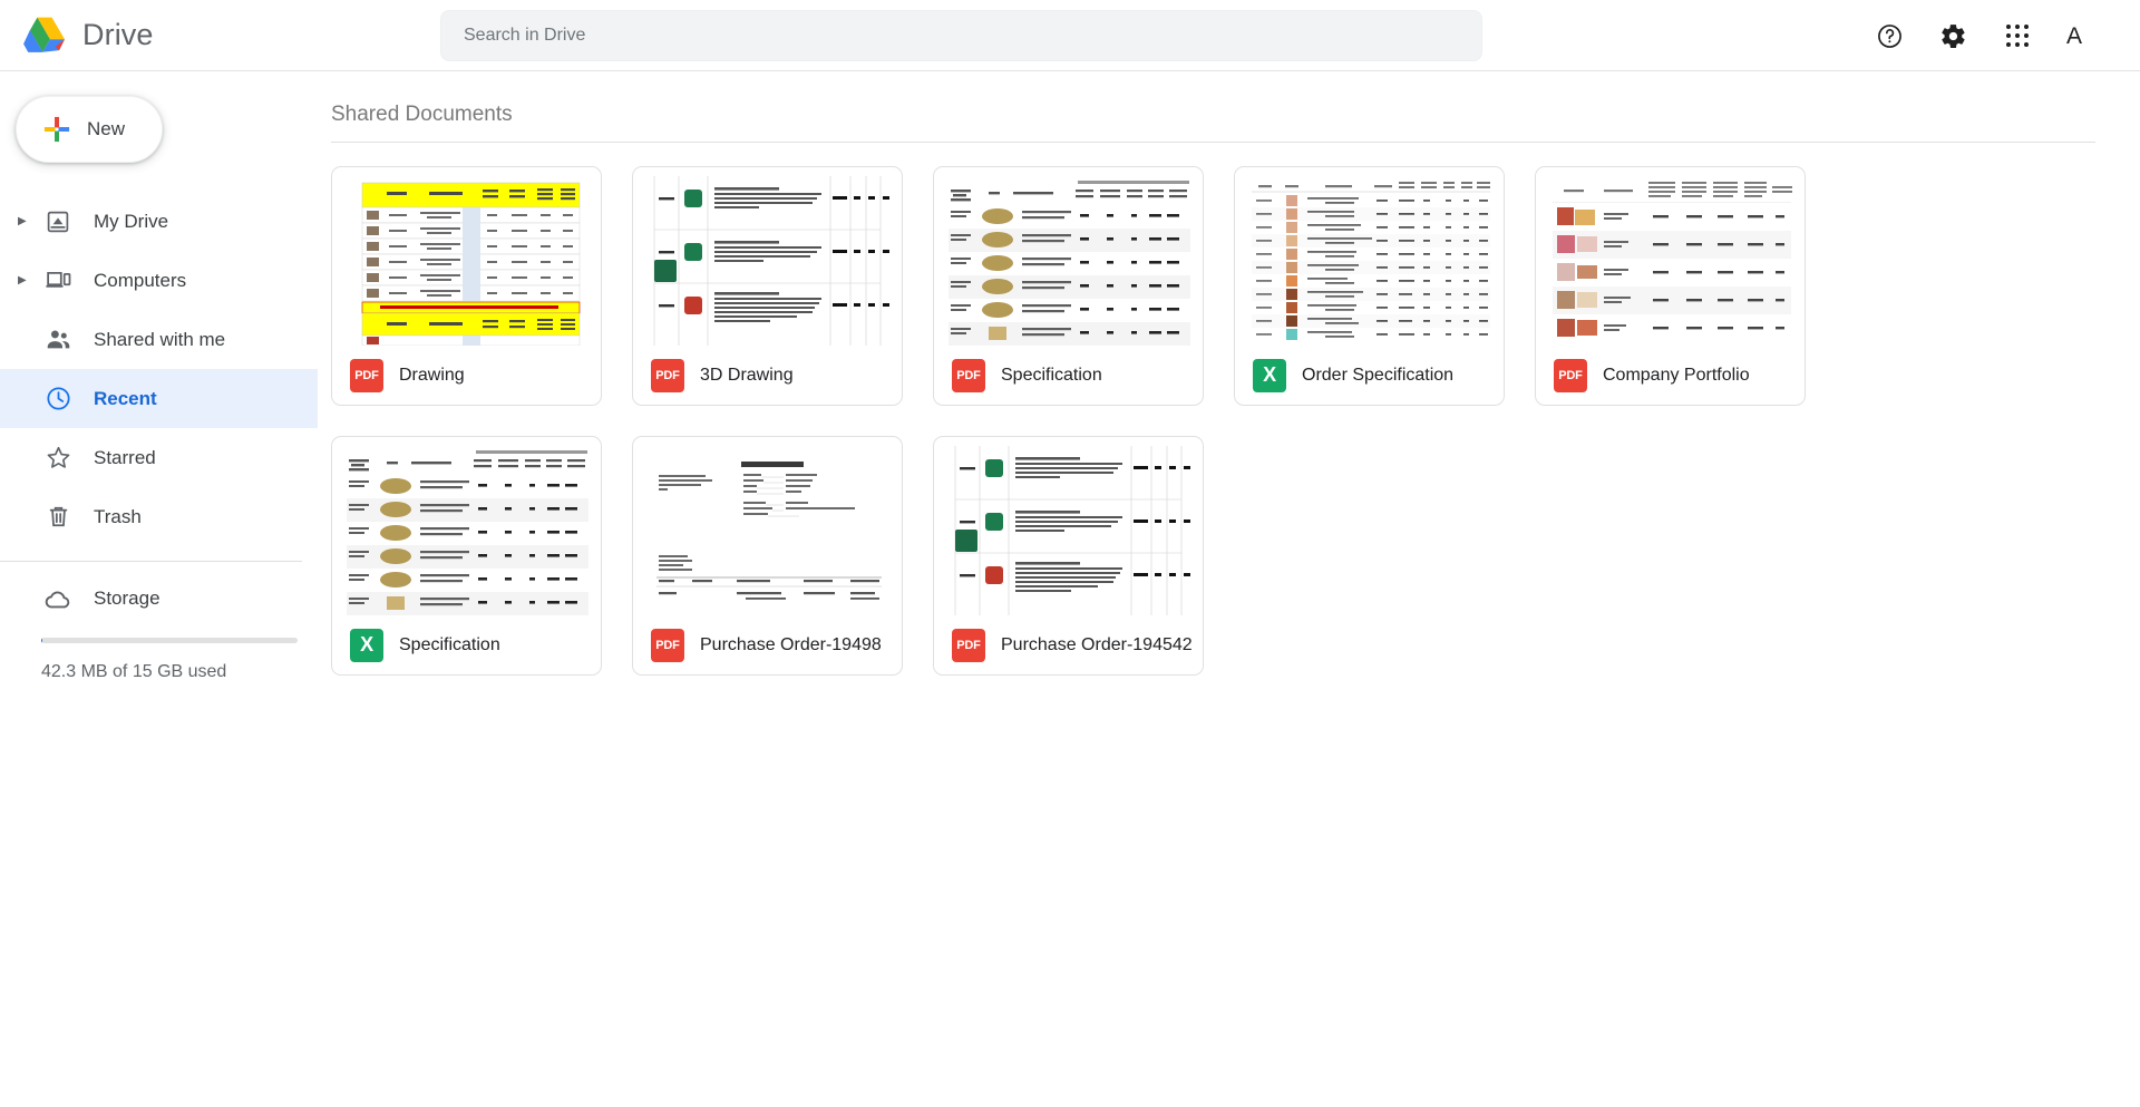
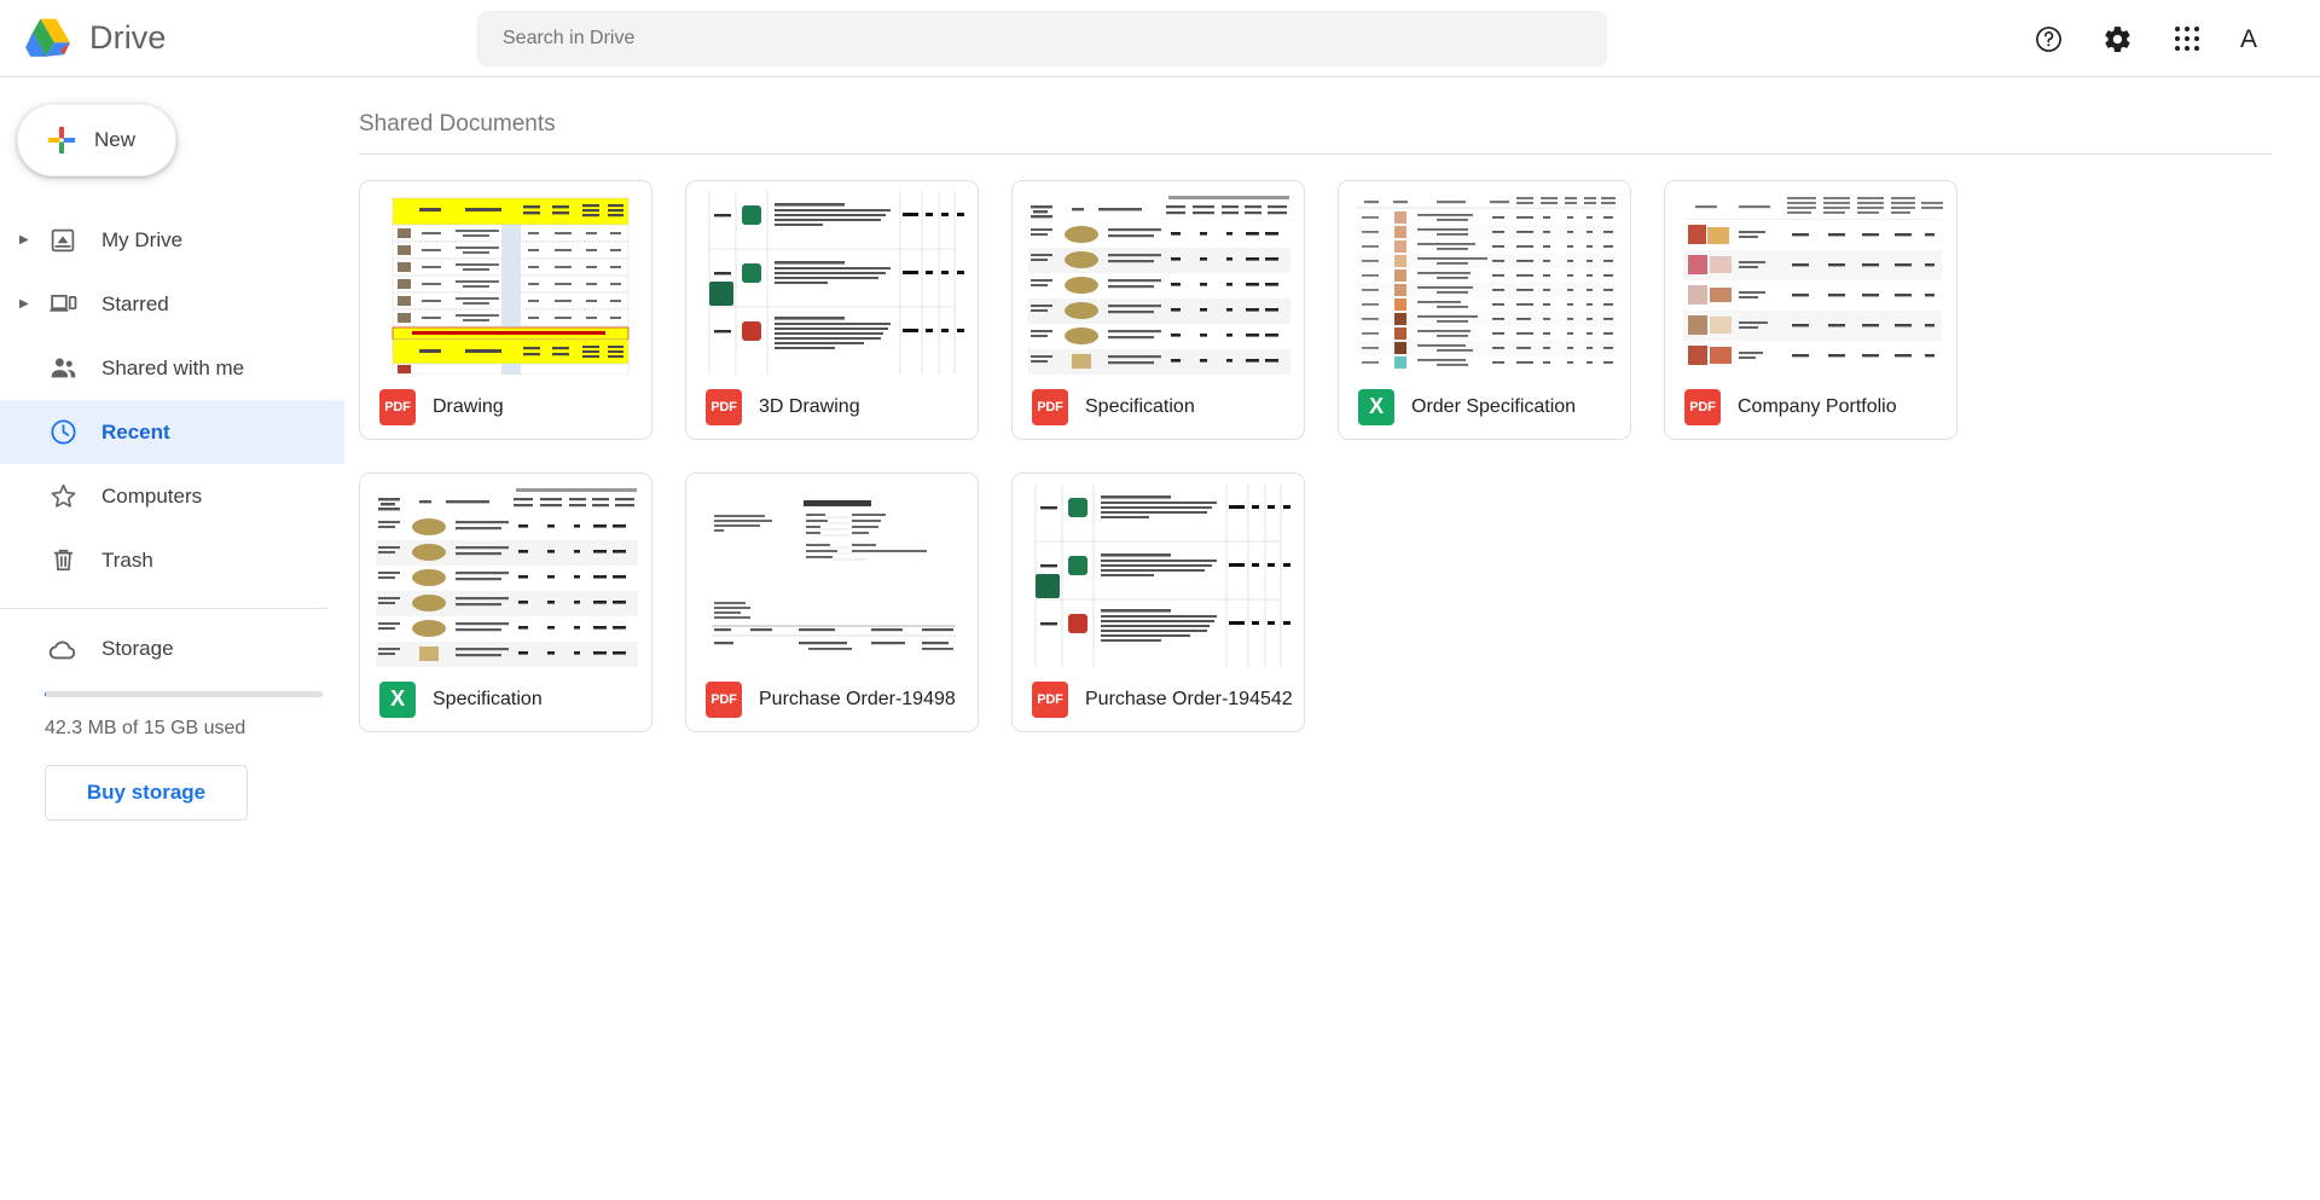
  Drive
  Search in Drive
  A
  New
  ▶
  My Drive
  ▶
- Computers
+ Starred
  Shared with me
  Recent
- Starred
+ Computers
  Trash
  Storage
  42.3 MB of 15 GB used
+ Buy storage
  Shared Documents
  PDF
  Drawing
  PDF
  3D Drawing
  PDF
  Specification
  X
  Order Specification
  PDF
  Company Portfolio
  X
  Specification
  PDF
  Purchase Order-19498
  PDF
  Purchase Order-194542
